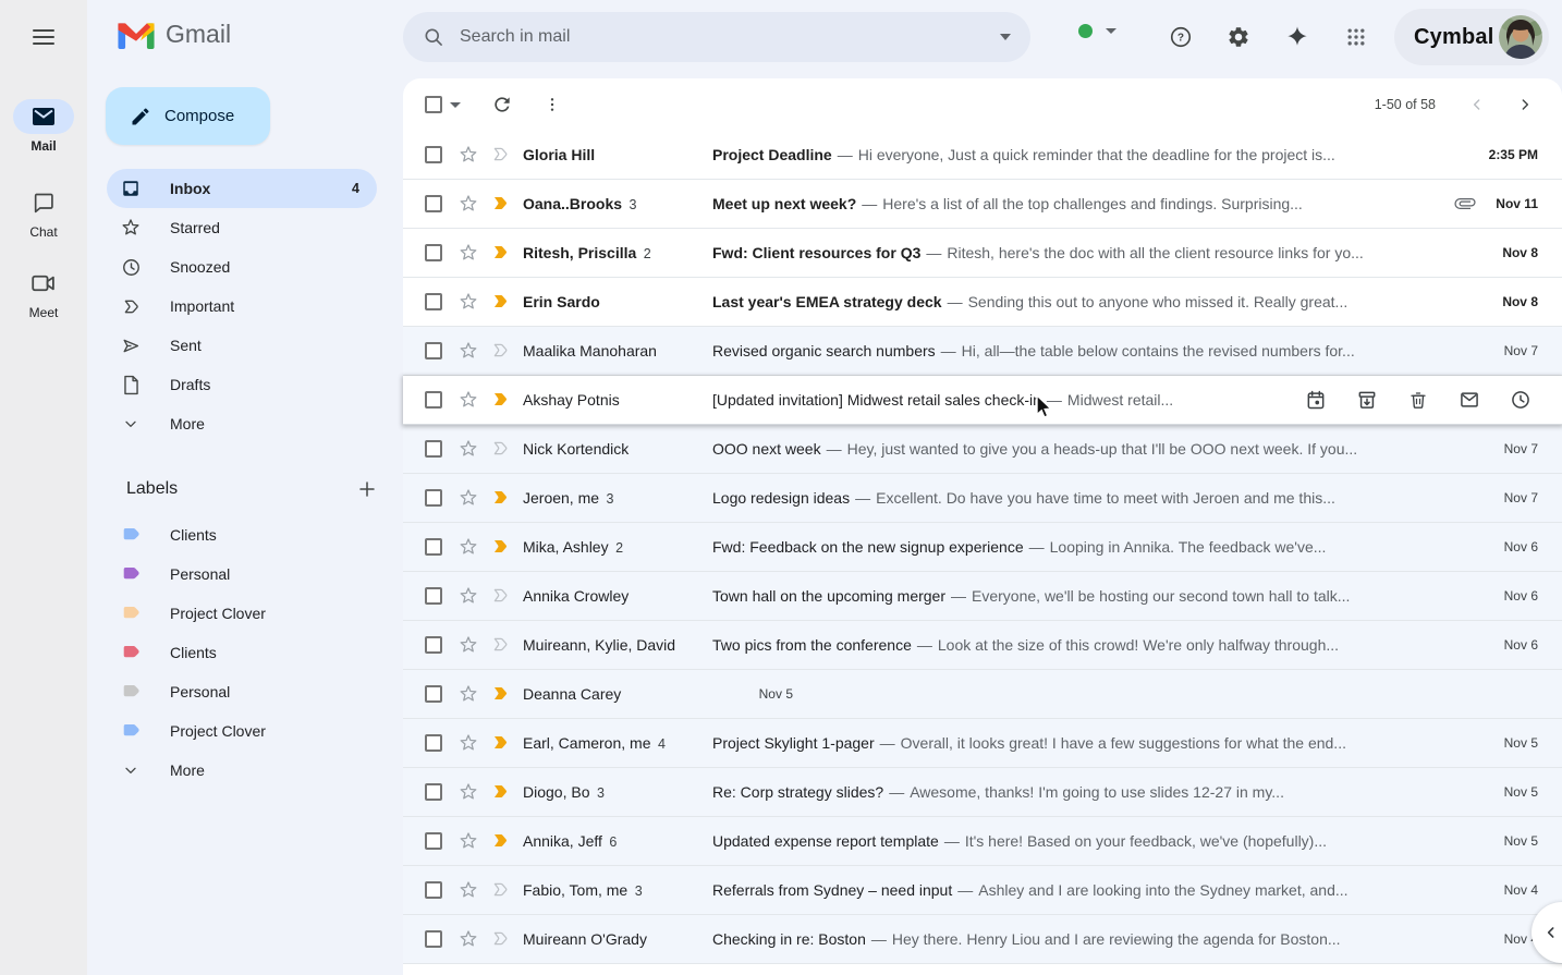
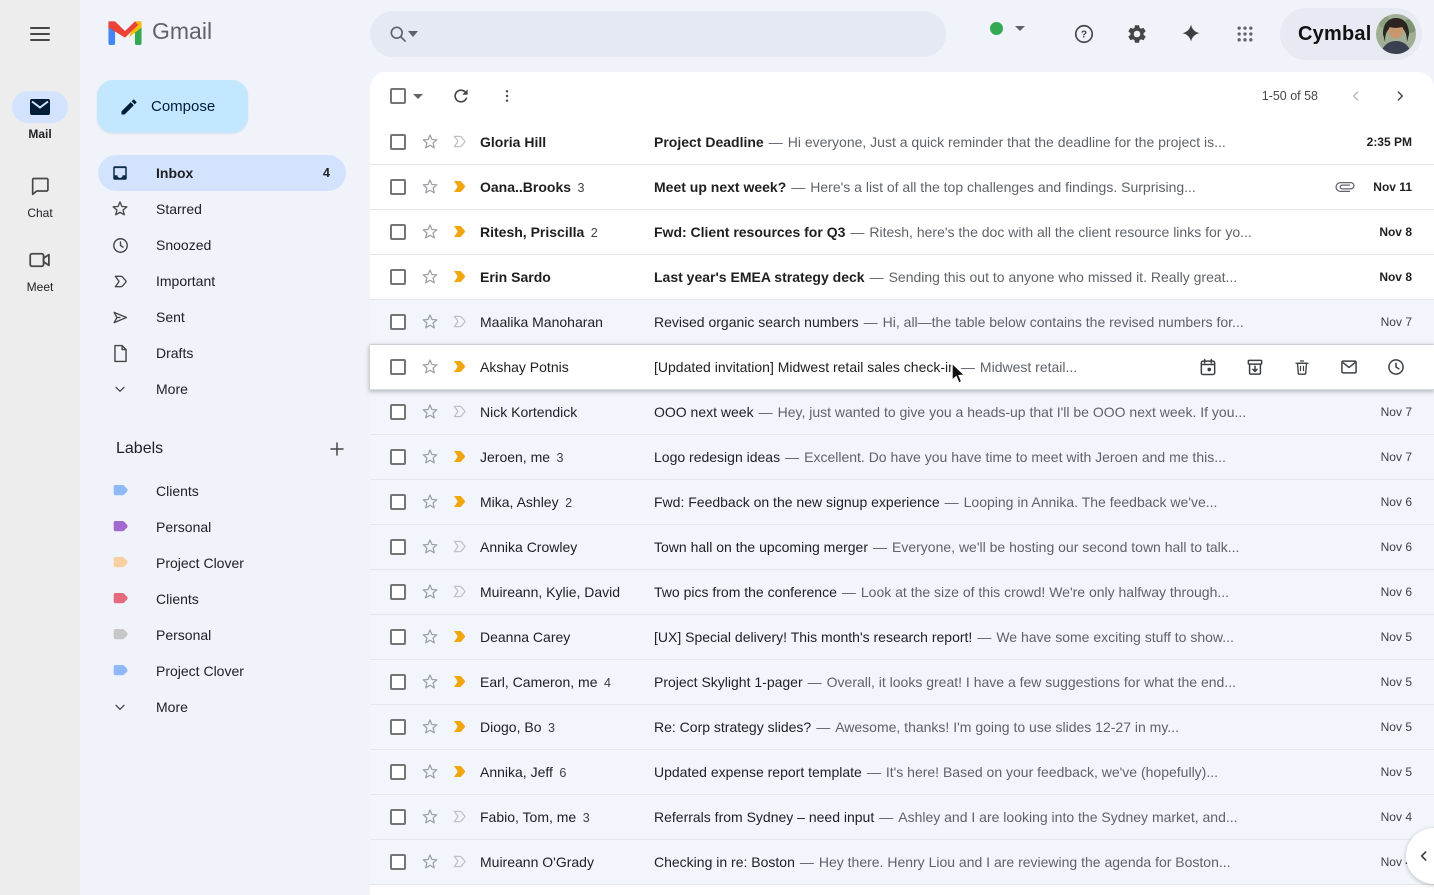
  Mail
  Chat
  Meet
  Compose
  Inbox
  4
  Starred
  Snoozed
  Important
  Sent
  Drafts
  More
  Labels
  Clients
  Personal
  Project Clover
  Clients
  Personal
  Project Clover
  More
  Gmail
- Search in mail
  ?
  Cymbal
  1-50 of 58
  Gloria Hill
  Project Deadline — Hi everyone, Just a quick reminder that the deadline for the project is...
  2:35 PM
  Oana..Brooks 3
  Meet up next week? — Here's a list of all the top challenges and findings. Surprising...
  Nov 11
  Ritesh, Priscilla 2
  Fwd: Client resources for Q3 — Ritesh, here's the doc with all the client resource links for yo...
  Nov 8
  Erin Sardo
  Last year's EMEA strategy deck — Sending this out to anyone who missed it. Really great...
  Nov 8
  Maalika Manoharan
  Revised organic search numbers — Hi, all—the table below contains the revised numbers for...
  Nov 7
  Akshay Potnis
  [Updated invitation] Midwest retail sales check-i — Midwest retail...
  Nick Kortendick
  OOO next week — Hey, just wanted to give you a heads-up that I'll be OOO next week. If you...
  Nov 7
  Jeroen, me 3
  Logo redesign ideas — Excellent. Do have you have time to meet with Jeroen and me this...
  Nov 7
  Mika, Ashley 2
  Fwd: Feedback on the new signup experience — Looping in Annika. The feedback we've...
  Nov 6
  Annika Crowley
  Town hall on the upcoming merger — Everyone, we'll be hosting our second town hall to talk...
  Nov 6
  Muireann, Kylie, David
  Two pics from the conference — Look at the size of this crowd! We're only halfway through...
  Nov 6
  Deanna Carey
+ [UX] Special delivery! This month's research report! — We have some exciting stuff to show...
  Nov 5
  Earl, Cameron, me 4
  Project Skylight 1-pager — Overall, it looks great! I have a few suggestions for what the end...
  Nov 5
  Diogo, Bo 3
  Re: Corp strategy slides? — Awesome, thanks! I'm going to use slides 12-27 in my...
  Nov 5
  Annika, Jeff 6
  Updated expense report template — It's here! Based on your feedback, we've (hopefully)...
  Nov 5
  Fabio, Tom, me 3
  Referrals from Sydney – need input — Ashley and I are looking into the Sydney market, and...
  Nov 4
  Muireann O'Grady
  Checking in re: Boston — Hey there. Henry Liou and I are reviewing the agenda for Boston...
  Nov
